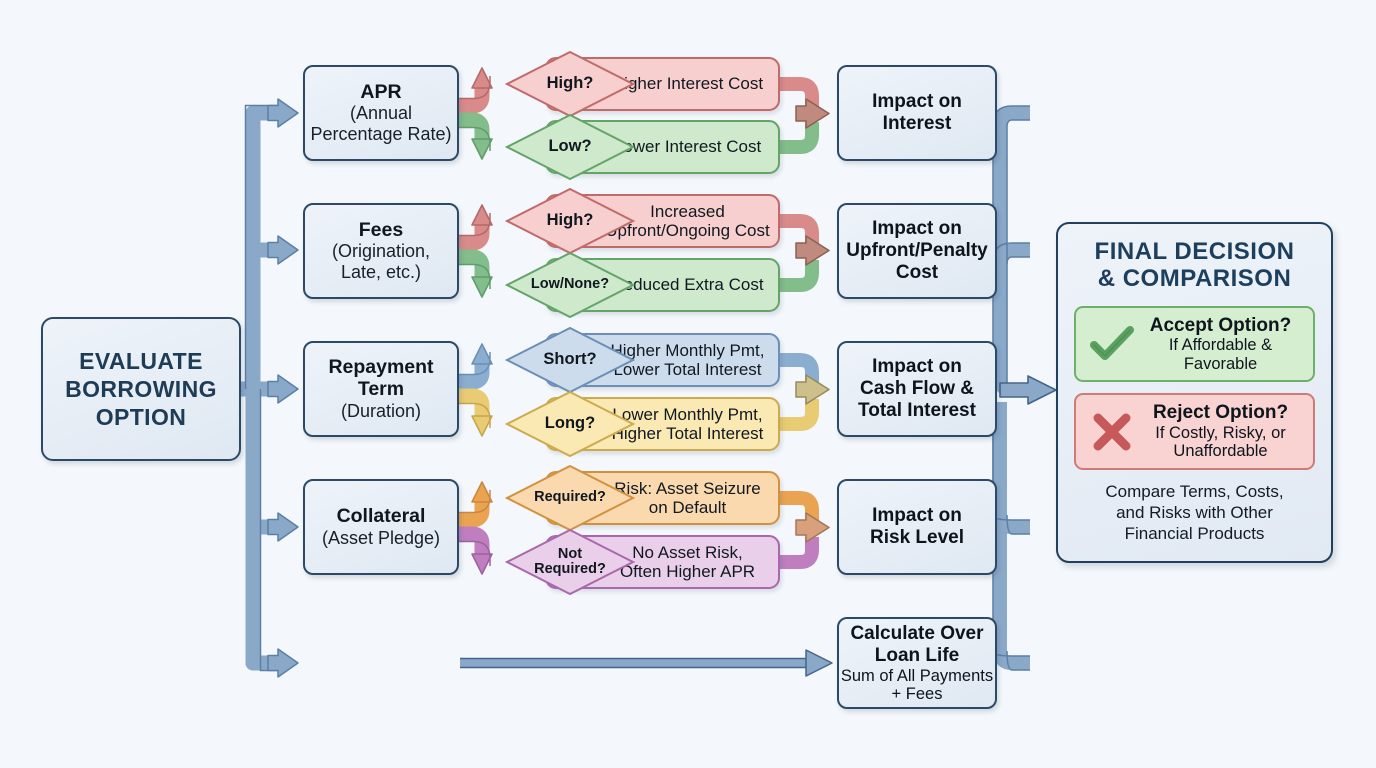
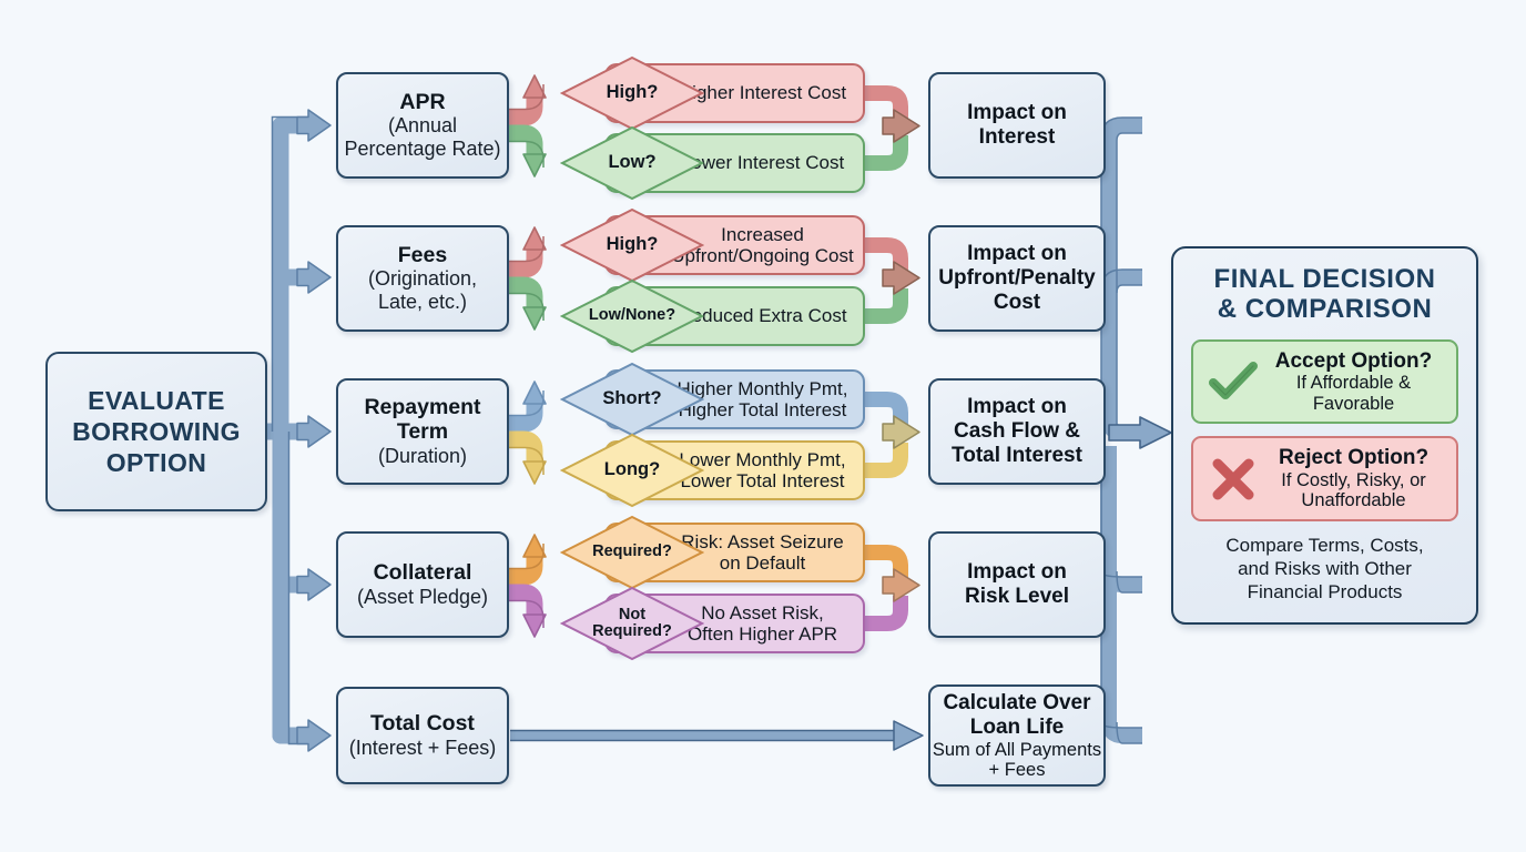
  EVALUATE
  BORROWING
  OPTION
  APR
  (Annual
  Percentage Rate)
  Fees
  (Origination,
  Late, etc.)
  Repayment
  Term
  (Duration)
  Collateral
  (Asset Pledge)
+ Total Cost
+ (Interest + Fees)
  her Interest Cost
  wer Interest Cost
  Increased
  pfront/Ongoing Cost
  duced Extra Cost
  Higher Monthly Pmt,
- Lower Total Interest
+ Higher Total Interest
  Lower Monthly Pmt,
- Higher Total Interest
+ Lower Total Interest
  Risk: Asset Seizure
  on Default
  No Asset Risk,
  Often Higher APR
  High?
  Low?
  High?
  Low/None?
  Short?
  Long?
  Required?
  Not
  Required?
  Impact on
  Interest
  Impact on
  Upfront/Penalty
  Cost
  Impact on
  Cash Flow &
  Total Interest
  Impact on
  Risk Level
  Calculate Over
  Loan Life
  Sum of All Payments
  + Fees
  FINAL DECISION
  & COMPARISON
  Accept Option?
  If Affordable & Favorable
  Reject Option?
  If Costly, Risky, or
  Unaffordable
  Compare Terms, Costs,
  and Risks with Other
  Financial Products
